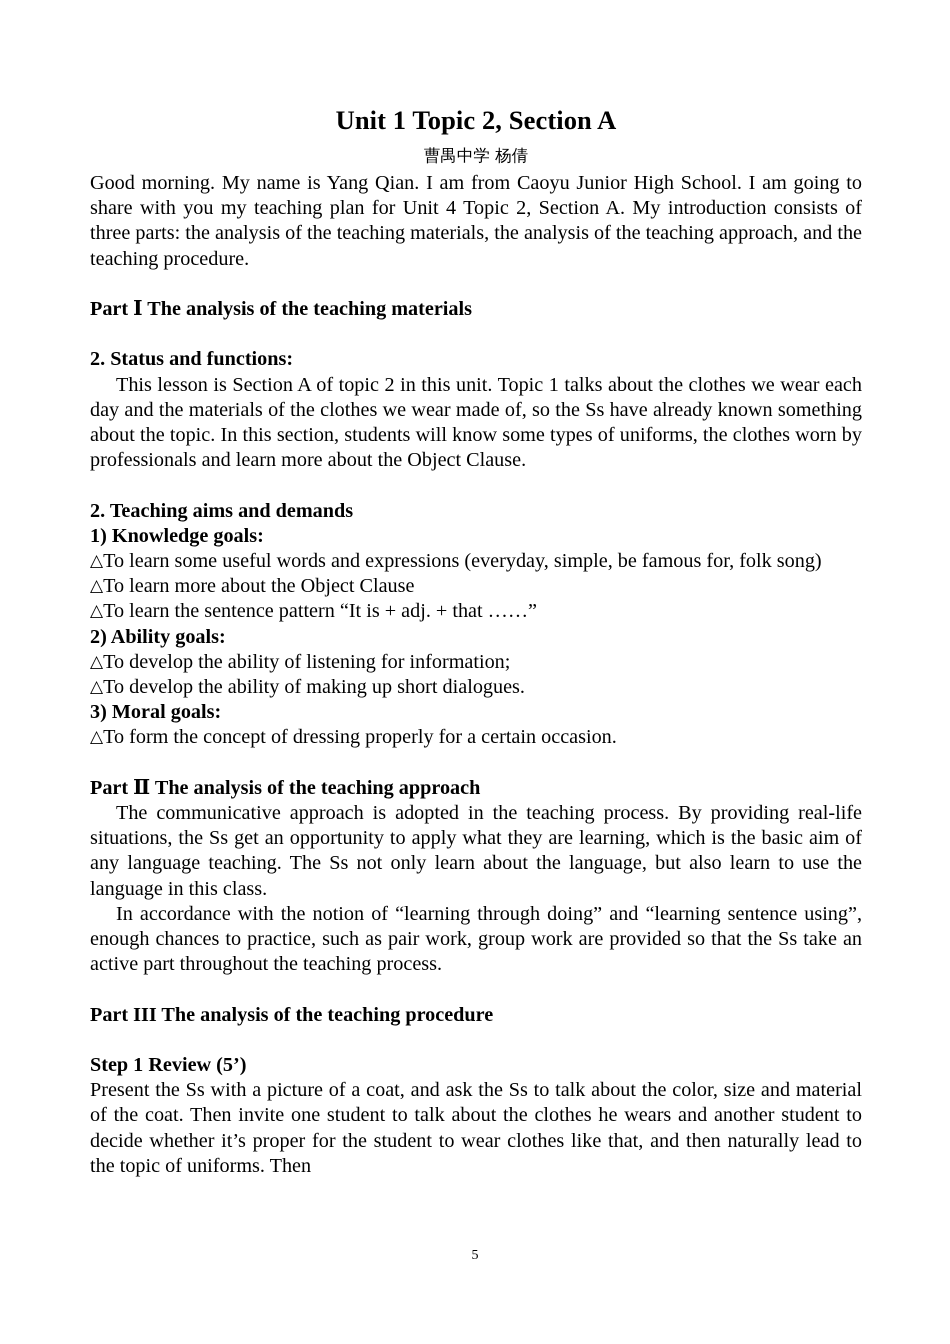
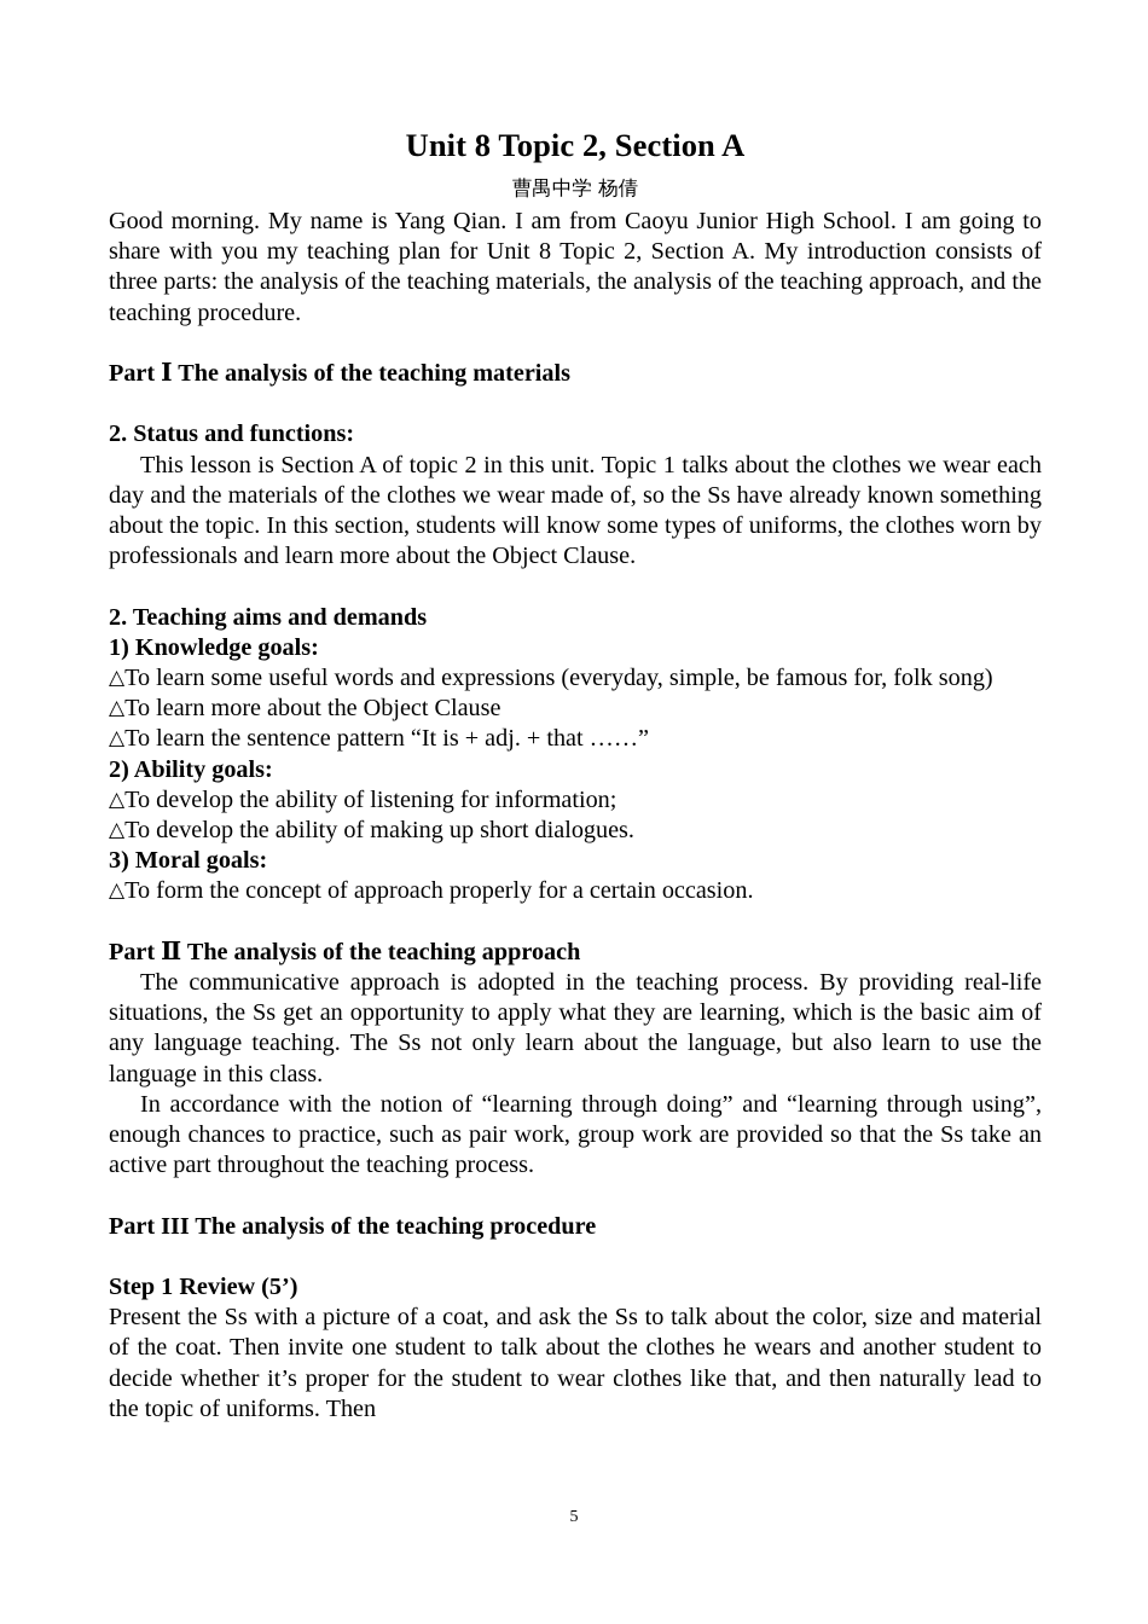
- Unit 1 Topic 2, Section A
+ Unit 8 Topic 2, Section A
  曹禺中学 杨倩
- Good morning. My name is Yang Qian. I am from Caoyu Junior High School. I am going to share with you my teaching plan for Unit 4 Topic 2, Section A. My introduction consists of three parts: the analysis of the teaching materials, the analysis of the teaching approach, and the teaching procedure.
+ Good morning. My name is Yang Qian. I am from Caoyu Junior High School. I am going to share with you my teaching plan for Unit 8 Topic 2, Section A. My introduction consists of three parts: the analysis of the teaching materials, the analysis of the teaching approach, and the teaching procedure.
  Part Ⅰ The analysis of the teaching materials
  2. Status and functions:
  This lesson is Section A of topic 2 in this unit. Topic 1 talks about the clothes we wear each day and the materials of the clothes we wear made of, so the Ss have already known something about the topic. In this section, students will know some types of uniforms, the clothes worn by professionals and learn more about the Object Clause.
  2. Teaching aims and demands
  1) Knowledge goals:
  △To learn some useful words and expressions (everyday, simple, be famous for, folk song)
  △To learn more about the Object Clause
  △To learn the sentence pattern “It is + adj. + that ……”
  2) Ability goals:
  △To develop the ability of listening for information;
  △To develop the ability of making up short dialogues.
  3) Moral goals:
- △To form the concept of dressing properly for a certain occasion.
+ △To form the concept of approach properly for a certain occasion.
  Part Ⅱ The analysis of the teaching approach
  The communicative approach is adopted in the teaching process. By providing real-life situations, the Ss get an opportunity to apply what they are learning, which is the basic aim of any language teaching. The Ss not only learn about the language, but also learn to use the language in this class.
- In accordance with the notion of “learning through doing” and “learning sentence using”, enough chances to practice, such as pair work, group work are provided so that the Ss take an active part throughout the teaching process.
+ In accordance with the notion of “learning through doing” and “learning through using”, enough chances to practice, such as pair work, group work are provided so that the Ss take an active part throughout the teaching process.
  Part III The analysis of the teaching procedure
  Step 1 Review (5’)
  Present the Ss with a picture of a coat, and ask the Ss to talk about the color, size and material of the coat. Then invite one student to talk about the clothes he wears and another student to decide whether it’s proper for the student to wear clothes like that, and then naturally lead to the topic of uniforms. Then
  5
